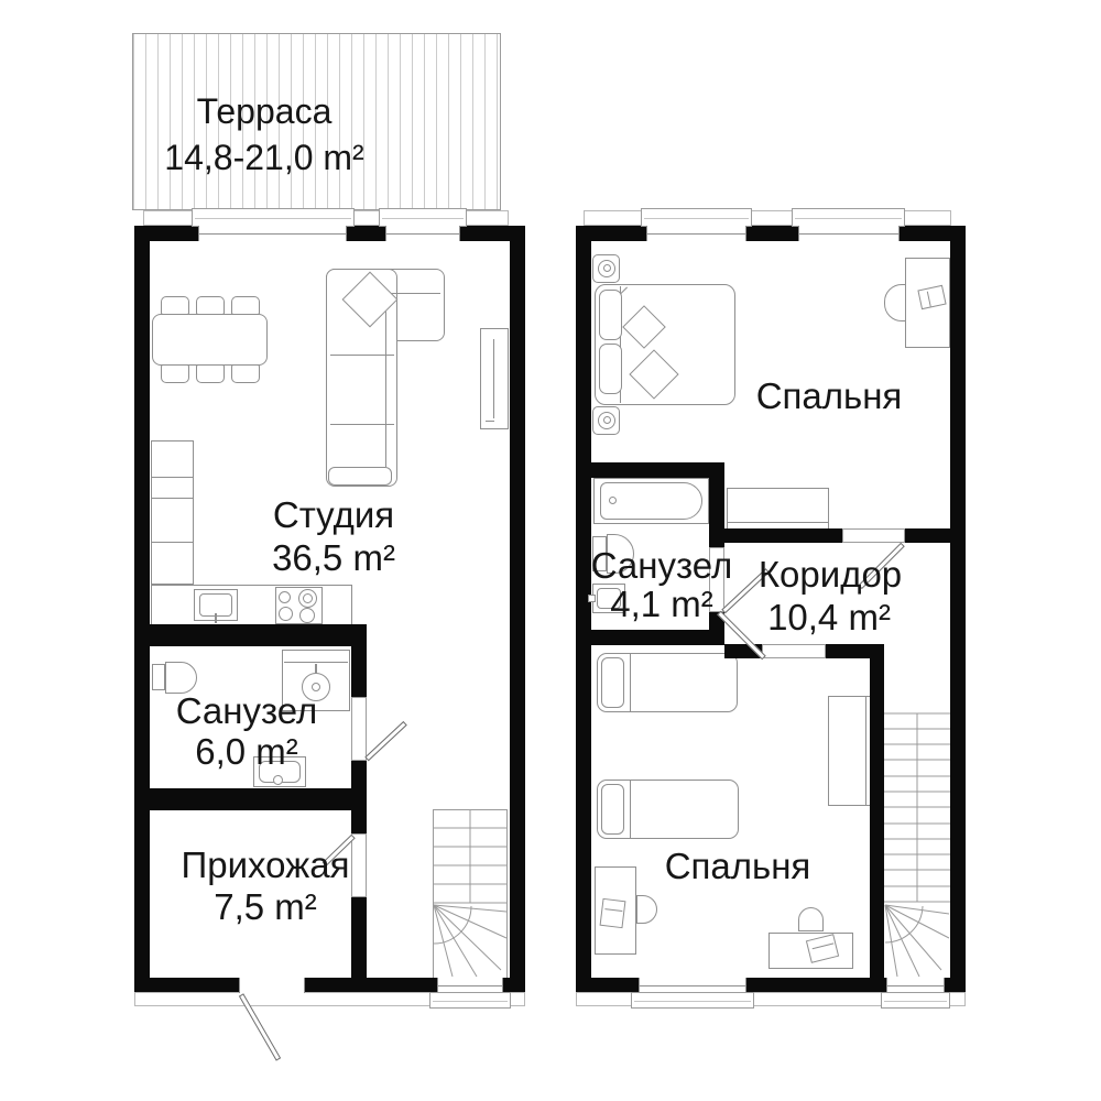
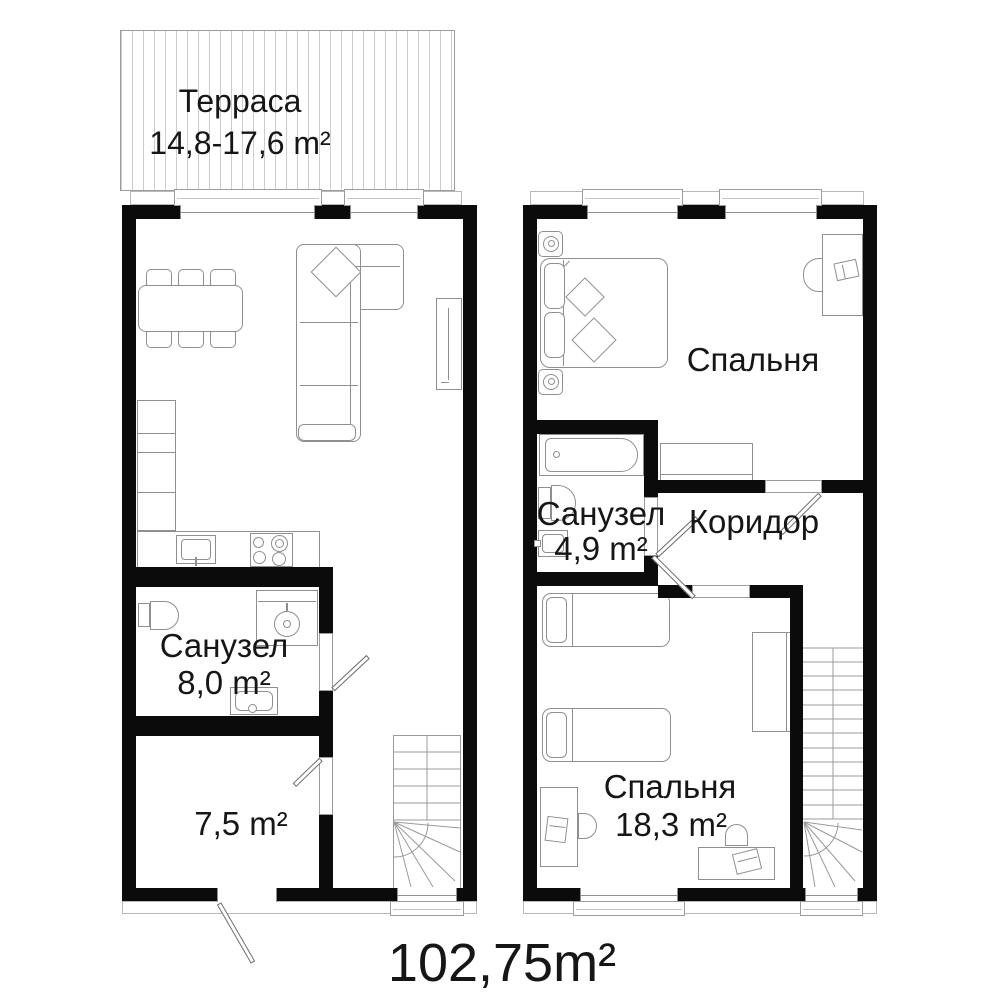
  Терраса
- 14,8-21,0 m²
+ 14,8-17,6 m²
- Студия
- 36,5 m²
  Санузел
- 6,0 m²
+ 8,0 m²
- Прихожая
  7,5 m²
  Спальня
  Санузел
- 4,1 m²
+ 4,9 m²
  Коридор
- 10,4 m²
  Спальня
+ 18,3 m²
+ 102,75m²
